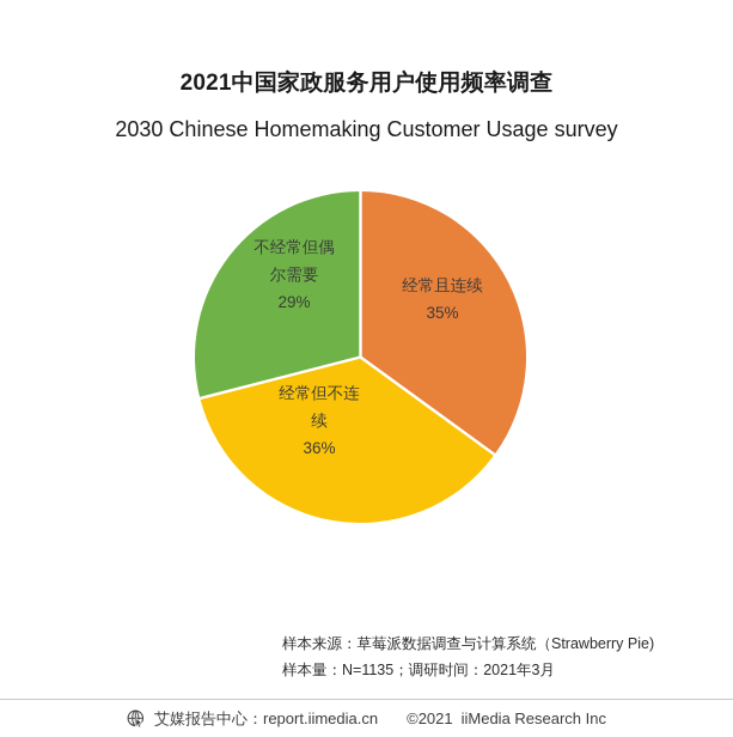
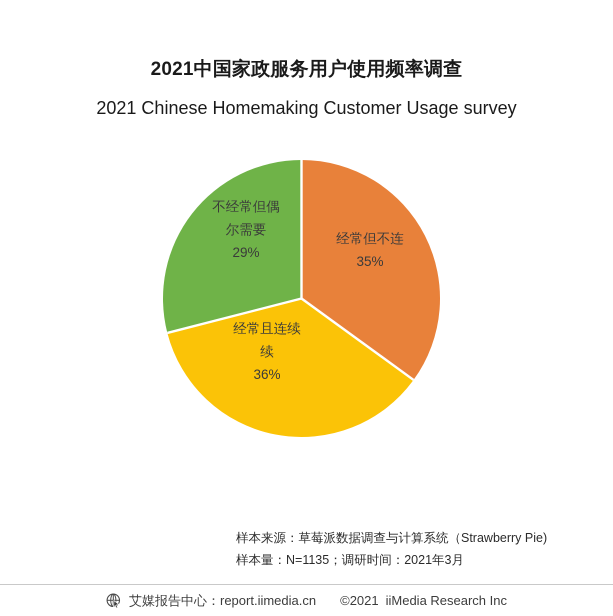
  2021中国家政服务用户使用频率调查
- 2030 Chinese Homemaking Customer Usage survey
+ 2021 Chinese Homemaking Customer Usage survey
- 经常且连续
+ 经常但不连
  35%
- 经常但不连
+ 经常且连续
  续
  36%
  不经常但偶
  尔需要
  29%
  样本来源：草莓派数据调查与计算系统（Strawberry Pie)
  样本量：N=1135；调研时间：2021年3月
  艾媒报告中心：report.iimedia.cn
  ©2021
  iiMedia Research Inc
